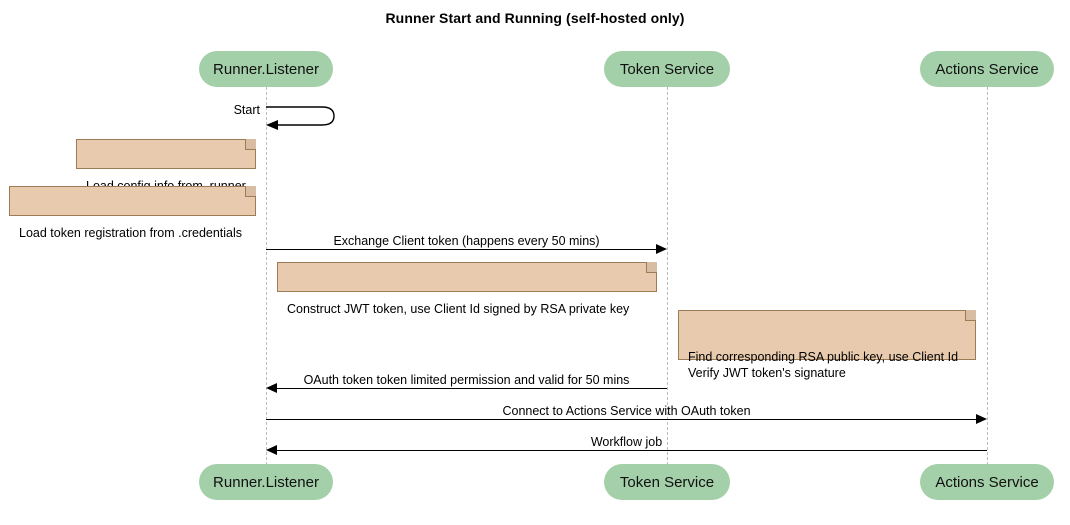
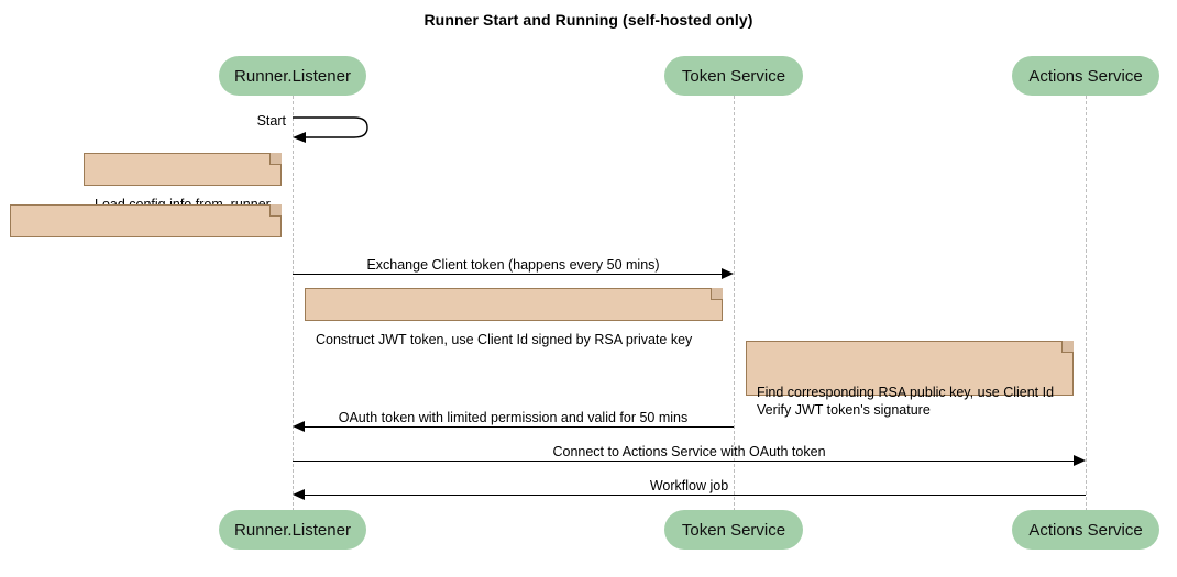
  Runner Start and Running (self-hosted only)
  Runner.Listener
  Token Service
  Actions Service
  Runner.Listener
  Token Service
  Actions Service
  Start
- Load token registration from .credentials
  Exchange Client token (happens every 50 mins)
  Construct JWT token, use Client Id signed by RSA private key
  Find corresponding RSA public key, use Client Id
  Verify JWT token's signature
- OAuth token token limited permission and valid for 50 mins
+ OAuth token with limited permission and valid for 50 mins
  Connect to Actions Service with OAuth token
  Workflow job
